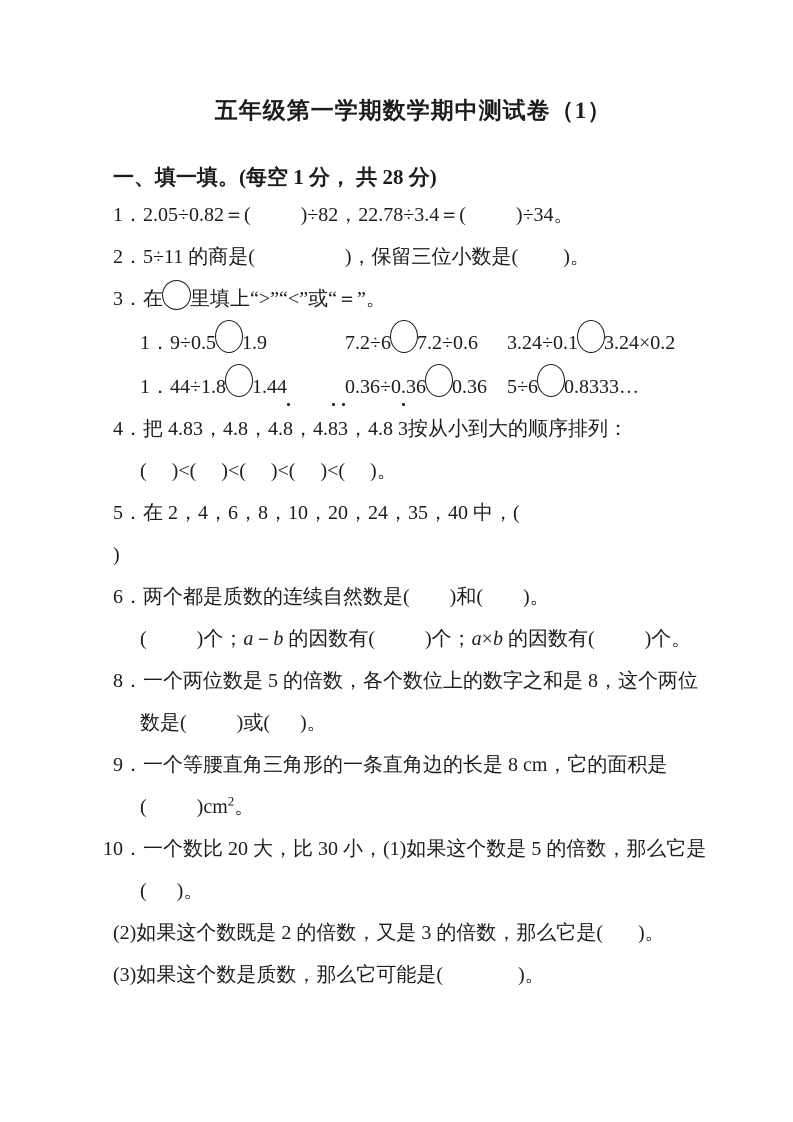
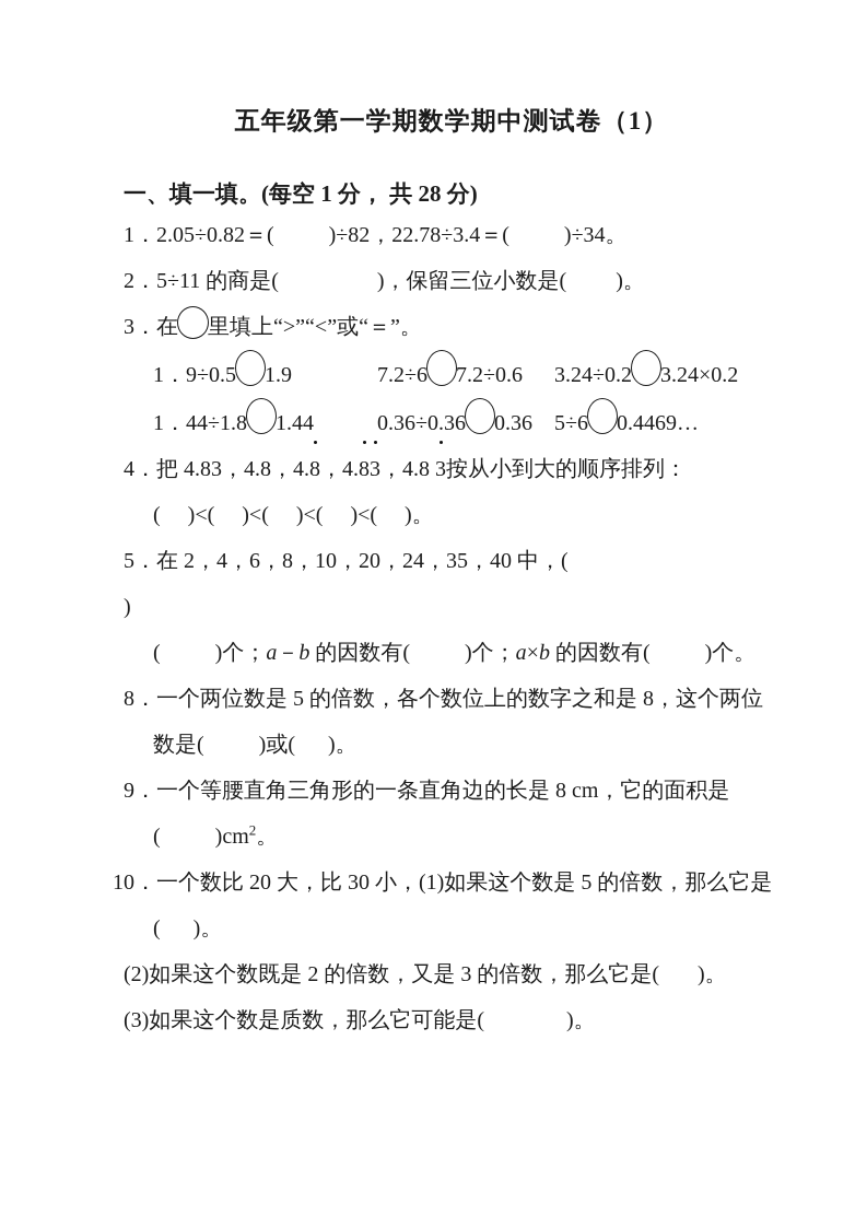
  五年级第一学期数学期中测试卷（1）
  一、填一填。(每空 1 分， 共 28 分)
  1．2.05÷0.82＝( )÷82，22.78÷3.4＝( )÷34。
  2．5÷11 的商是( )，保留三位小数是( )。
  3．在 里填上“>”“<”或“＝”。
  1．9÷0.5 1.9
  7.2÷6 7.2÷0.6
- 3.24÷0.1 3.24×0.2
+ 3.24÷0.2 3.24×0.2
  1．44÷1.8 1.44
  0.36÷0.36 0.36
- 5÷6 0.8333…
+ 5÷6 0.4469…
  4．把 4.83，4.8，4.8，4.83，4.8 3按从小到大的顺序排列：
  ( )<( )<( )<( )<( )。
  5．在 2，4，6，8，10，20，24，35，40 中，( )
- 6．两个都是质数的连续自然数是( )和( )。
  ( )个；a－b 的因数有( )个；a×b 的因数有( )个。
  8．一个两位数是 5 的倍数，各个数位上的数字之和是 8，这个两位
  数是( )或( )。
  9．一个等腰直角三角形的一条直角边的长是 8 cm，它的面积是
  ( )cm2。
  10．一个数比 20 大，比 30 小，(1)如果这个数是 5 的倍数，那么它是
  ( )。
  (2)如果这个数既是 2 的倍数，又是 3 的倍数，那么它是( )。
  (3)如果这个数是质数，那么它可能是( )。
